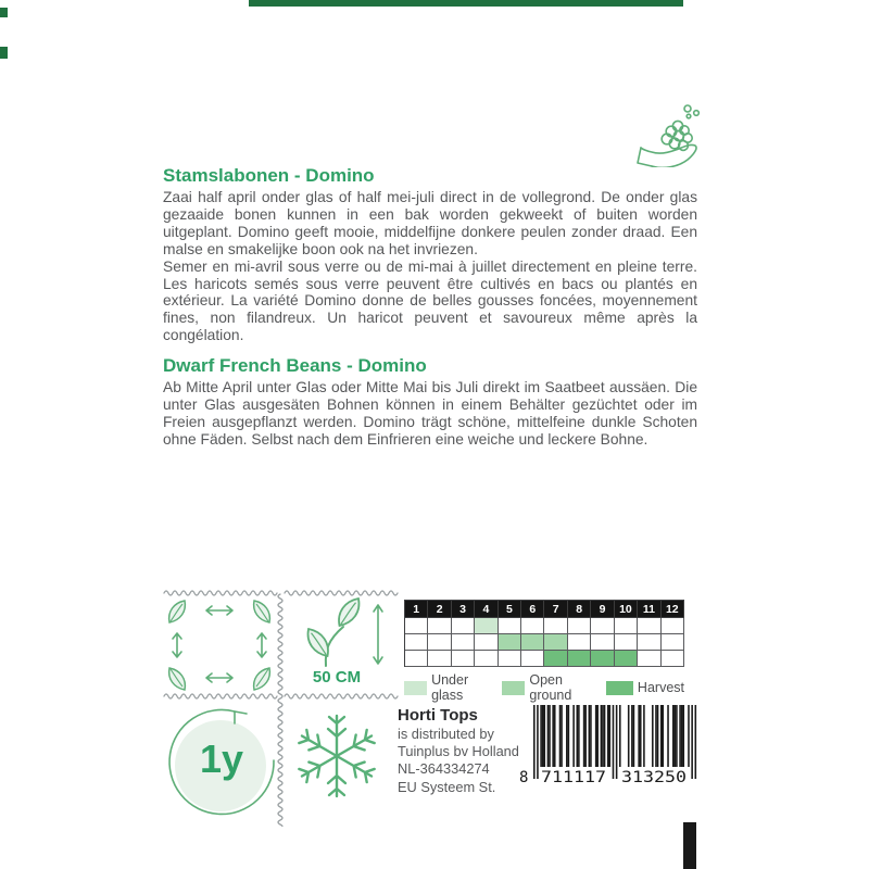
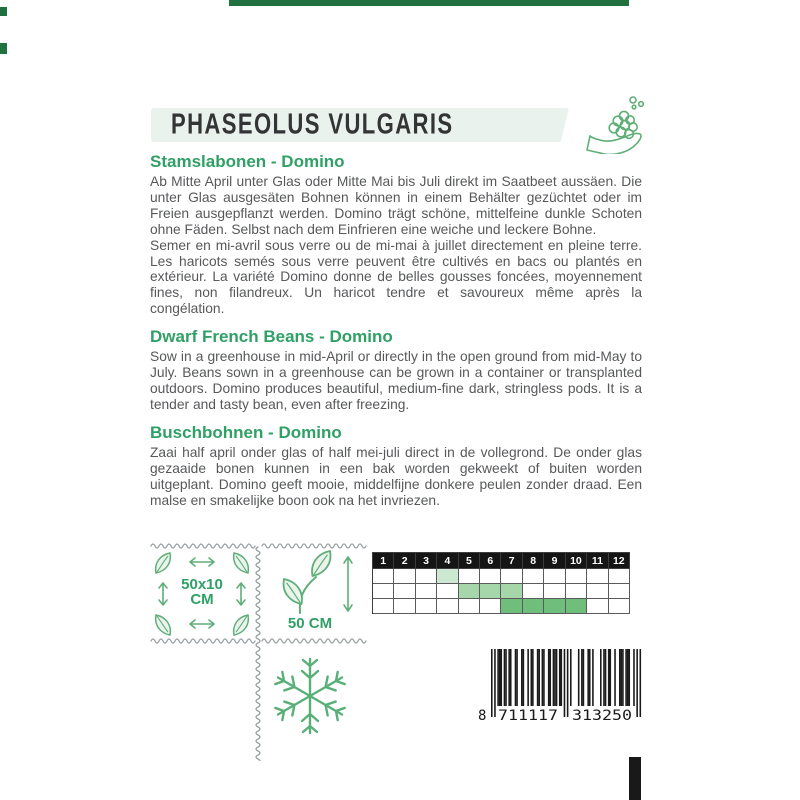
+ PHASEOLUS VULGARIS
  Stamslabonen - Domino
- Zaai half april onder glas of half mei-juli direct in de vollegrond. De onder glas gezaaide bonen kunnen in een bak worden gekweekt of buiten worden uitgeplant. Domino geeft mooie, middelfijne donkere peulen zonder draad. Een malse en smakelijke boon ook na het invriezen.
+ Ab Mitte April unter Glas oder Mitte Mai bis Juli direkt im Saatbeet aussäen. Die unter Glas ausgesäten Bohnen können in einem Behälter gezüchtet oder im Freien ausgepflanzt werden. Domino trägt schöne, mittelfeine dunkle Schoten ohne Fäden. Selbst nach dem Einfrieren eine weiche und leckere Bohne.
- Semer en mi-avril sous verre ou de mi-mai à juillet directement en pleine terre. Les haricots semés sous verre peuvent être cultivés en bacs ou plantés en extérieur. La variété Domino donne de belles gousses foncées, moyennement fines, non filandreux. Un haricot peuvent et savoureux même après la congélation.
+ Semer en mi-avril sous verre ou de mi-mai à juillet directement en pleine terre. Les haricots semés sous verre peuvent être cultivés en bacs ou plantés en extérieur. La variété Domino donne de belles gousses foncées, moyennement fines, non filandreux. Un haricot tendre et savoureux même après la congélation.
  Dwarf French Beans - Domino
+ Sow in a greenhouse in mid-April or directly in the open ground from mid-May to July. Beans sown in a greenhouse can be grown in a container or transplanted outdoors. Domino produces beautiful, medium-fine dark, stringless pods. It is a tender and tasty bean, even after freezing.
+ Buschbohnen - Domino
- Ab Mitte April unter Glas oder Mitte Mai bis Juli direkt im Saatbeet aussäen. Die unter Glas ausgesäten Bohnen können in einem Behälter gezüchtet oder im Freien ausgepflanzt werden. Domino trägt schöne, mittelfeine dunkle Schoten ohne Fäden. Selbst nach dem Einfrieren eine weiche und leckere Bohne.
+ Zaai half april onder glas of half mei-juli direct in de vollegrond. De onder glas gezaaide bonen kunnen in een bak worden gekweekt of buiten worden uitgeplant. Domino geeft mooie, middelfijne donkere peulen zonder draad. Een malse en smakelijke boon ook na het invriezen.
+ 50x10
+ CM
  50 CM
  1
  2
  3
  4
  5
  6
  7
  8
  9
  10
  11
  12
- Under glass
- Open ground
- Harvest
- 1y
- Horti Tops
- is distributed by
- Tuinplus bv Holland
- NL-364334274
- EU Systeem St.
  8
  711117
  313250
